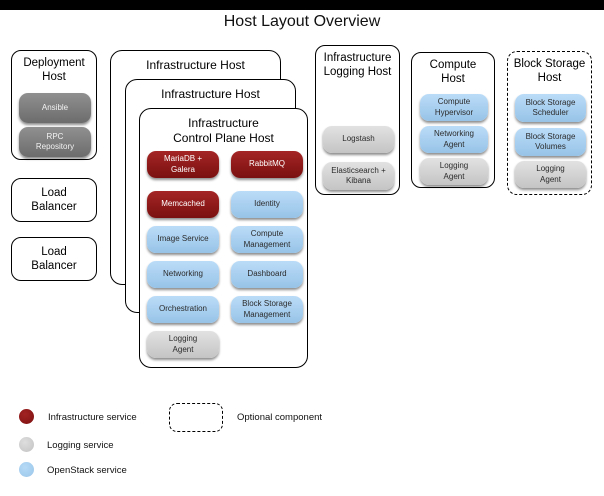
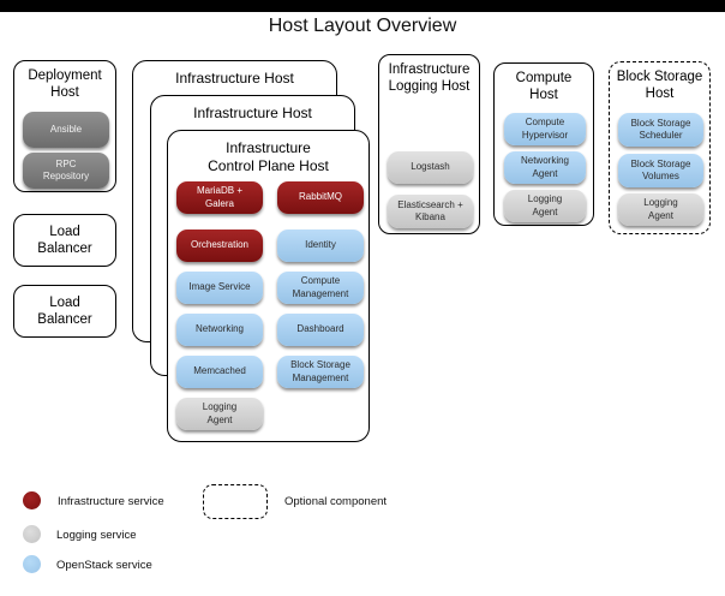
  Host Layout Overview
  Infrastructure Host
  Infrastructure Host
  Infrastructure
  Control Plane Host
  MariaDB +
  Galera
- Memcached
+ Orchestration
  Image Service
  Networking
- Orchestration
+ Memcached
  Logging
  Agent
  RabbitMQ
  Identity
  Compute
  Management
  Dashboard
  Block Storage
  Management
  Deployment
  Host
  Ansible
  RPC
  Repository
  Load
  Balancer
  Load
  Balancer
  Infrastructure
  Logging Host
  Logstash
  Elasticsearch +
  Kibana
  Compute
  Host
  Compute
  Hypervisor
  Networking
  Agent
  Logging
  Agent
  Block Storage
  Host
  Block Storage
  Scheduler
  Block Storage
  Volumes
  Logging
  Agent
  Infrastructure service
  Logging service
  OpenStack service
  Optional component
